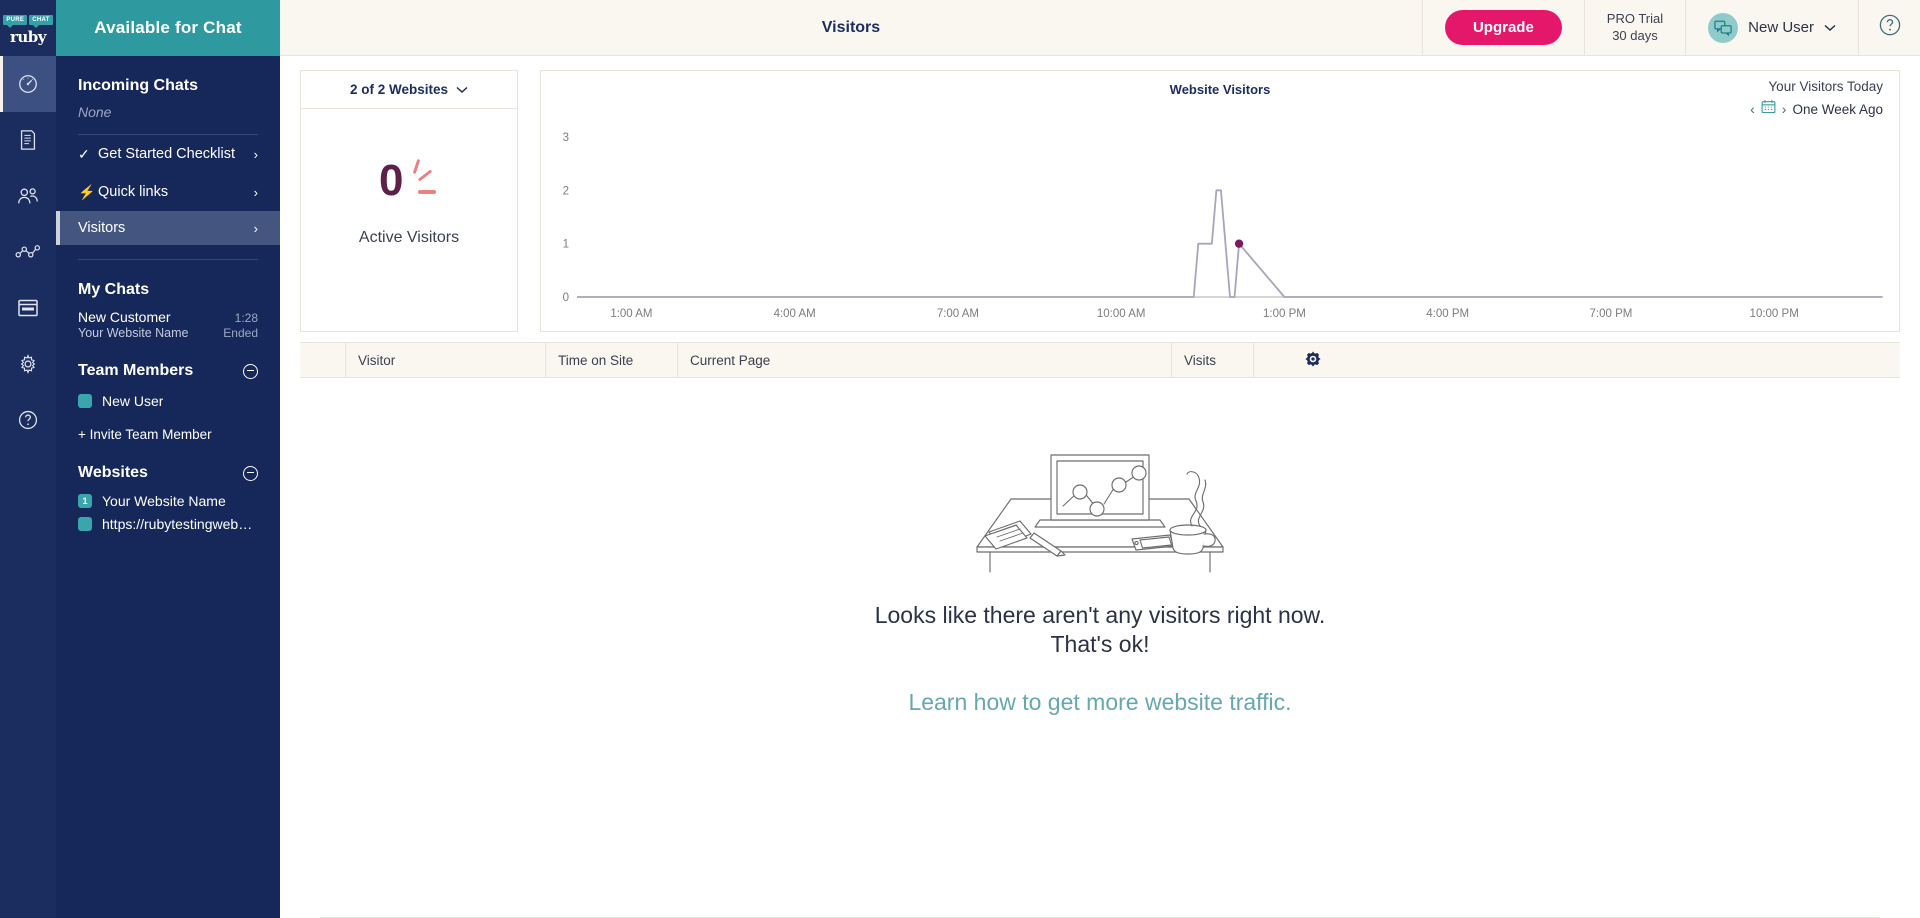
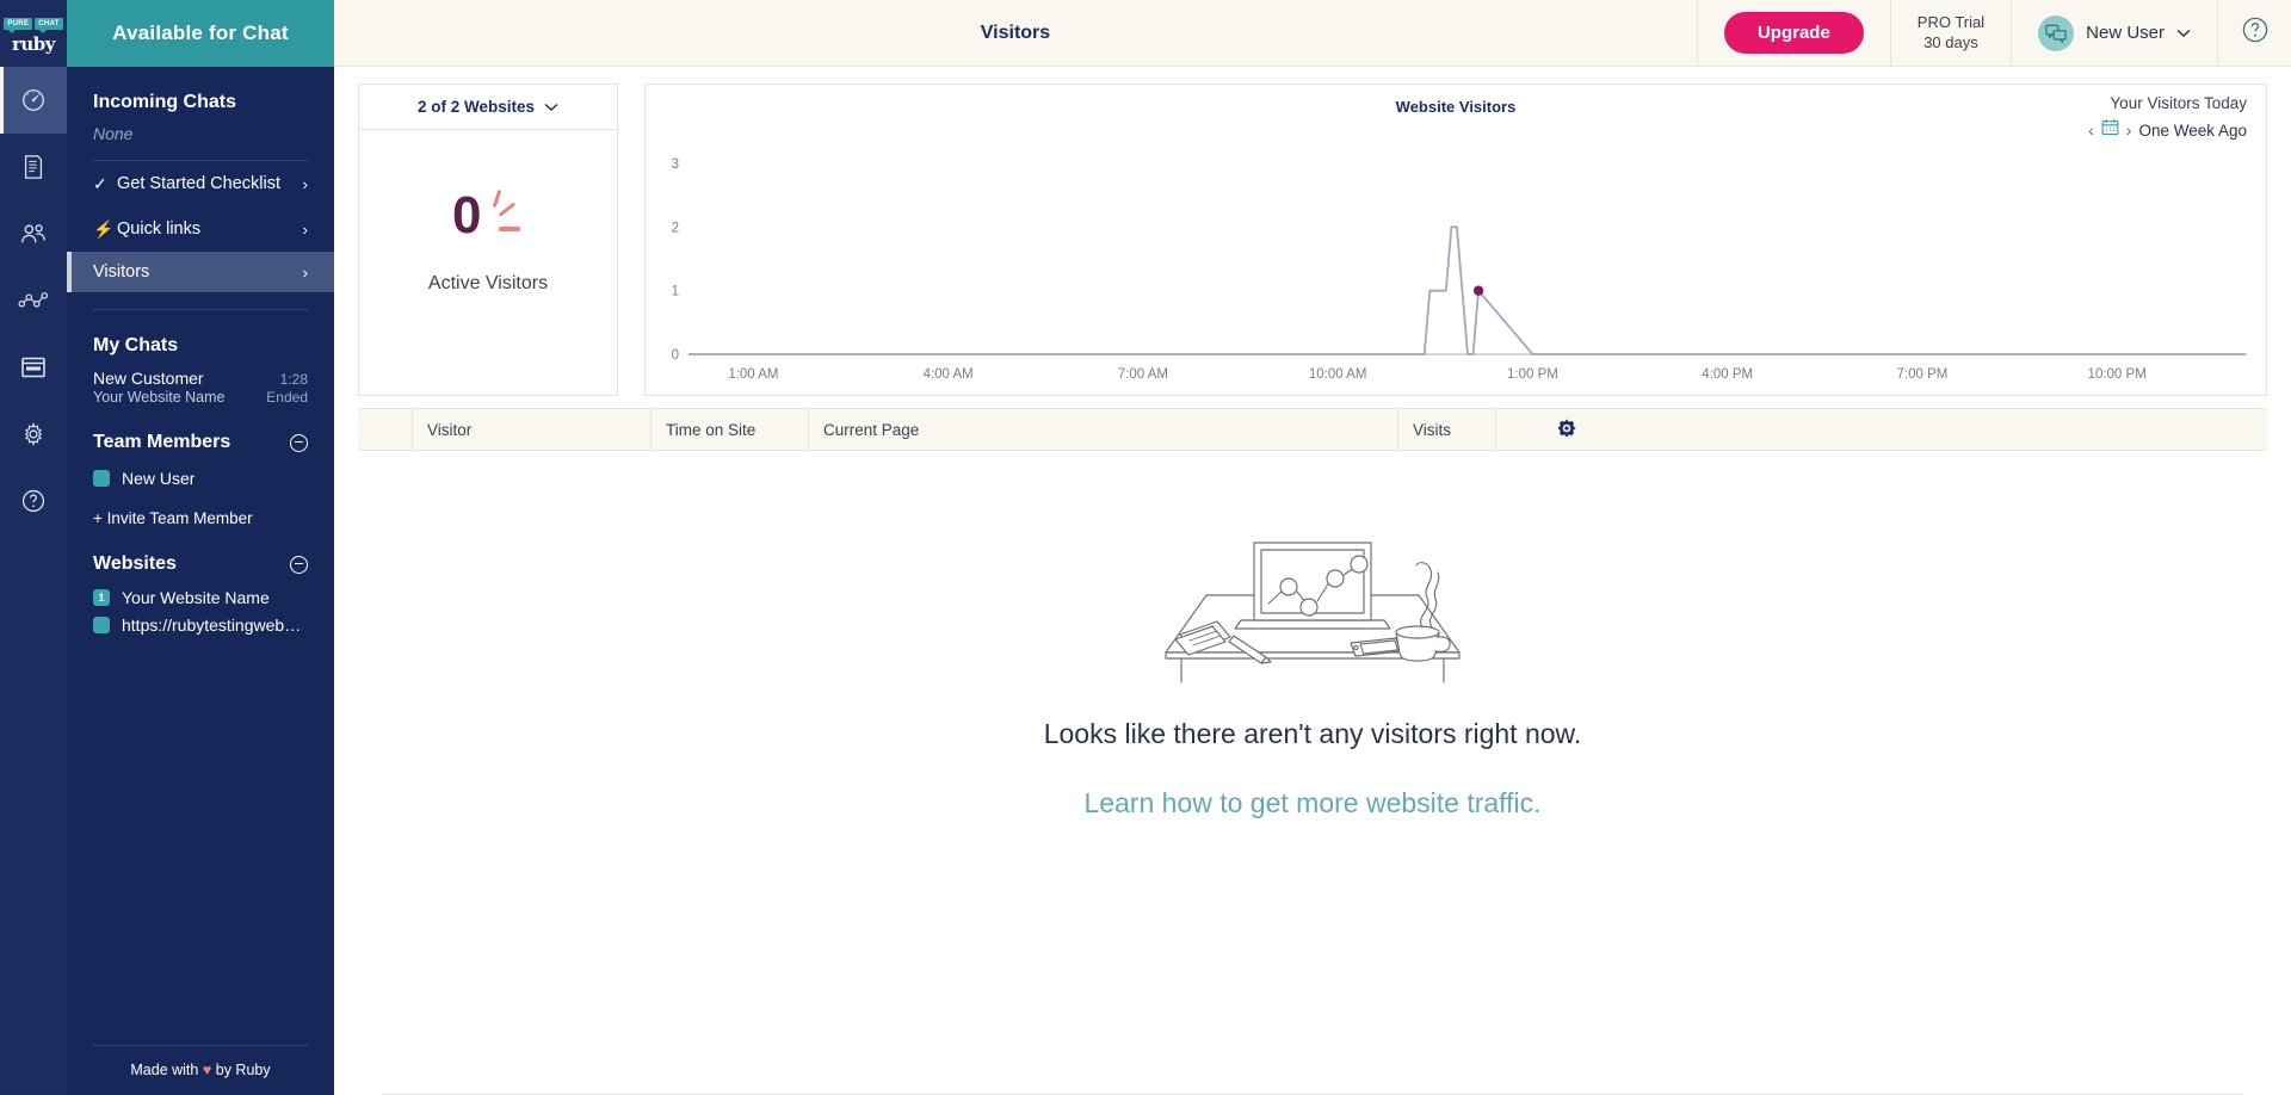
  ruby
  Available for Chat
  Incoming Chats
  None
  ✓
  Get Started Checklist
  ›
  ⚡
  Quick links
  ›
  Visitors
  ›
  My Chats
  New Customer
  1:28
  Your Website Name
  Ended
  Team Members
  New User
  + Invite Team Member
  Websites
  1
  Your Website Name
  https://rubytestingwebsi..
+ Made with ♥ by Ruby
  Visitors
  Upgrade
  PRO Trial
  30 days
  New User
  2 of 2 Websites
  0
  Active Visitors
  Website Visitors
  Your Visitors Today
  ‹
  ›
  One Week Ago
  0
  1
  2
  3
  1:00 AM
  4:00 AM
  7:00 AM
  10:00 AM
  1:00 PM
  4:00 PM
  7:00 PM
  10:00 PM
  Visitor
  Time on Site
  Current Page
  Visits
  Looks like there aren't any visitors right now.
- That's ok!
  Learn how to get more website traffic.
